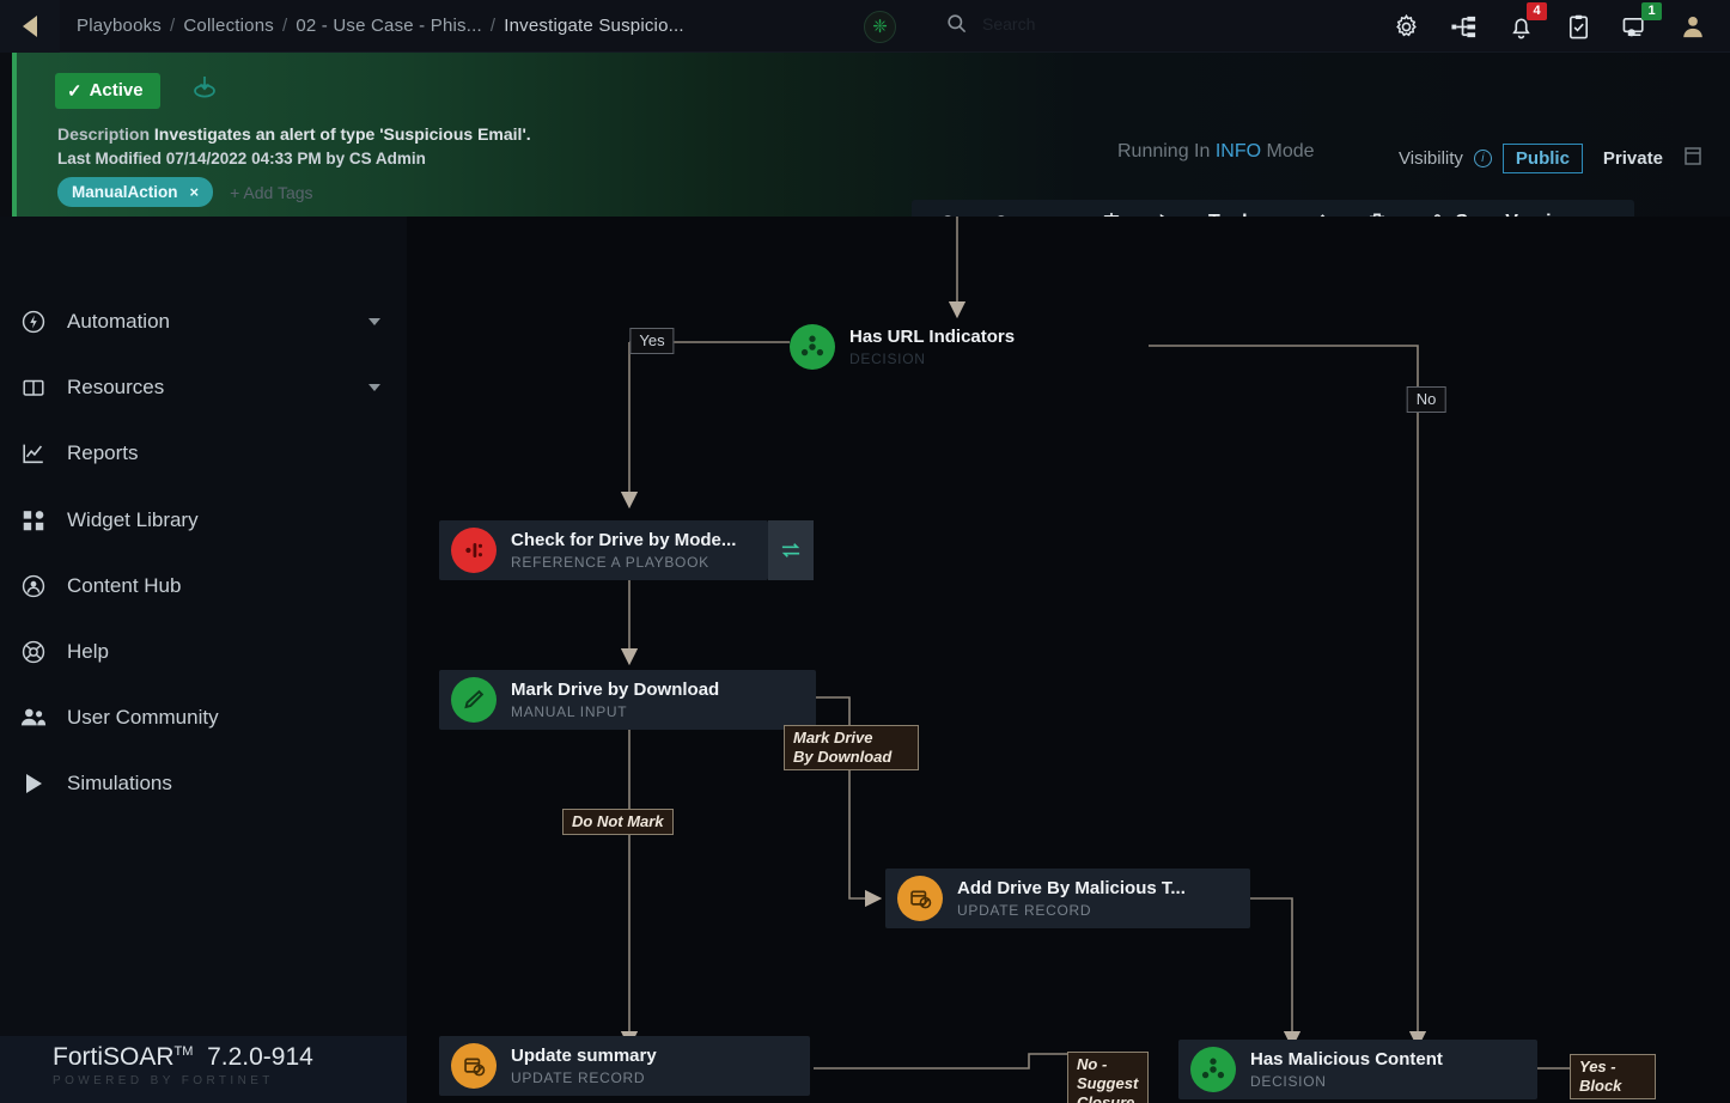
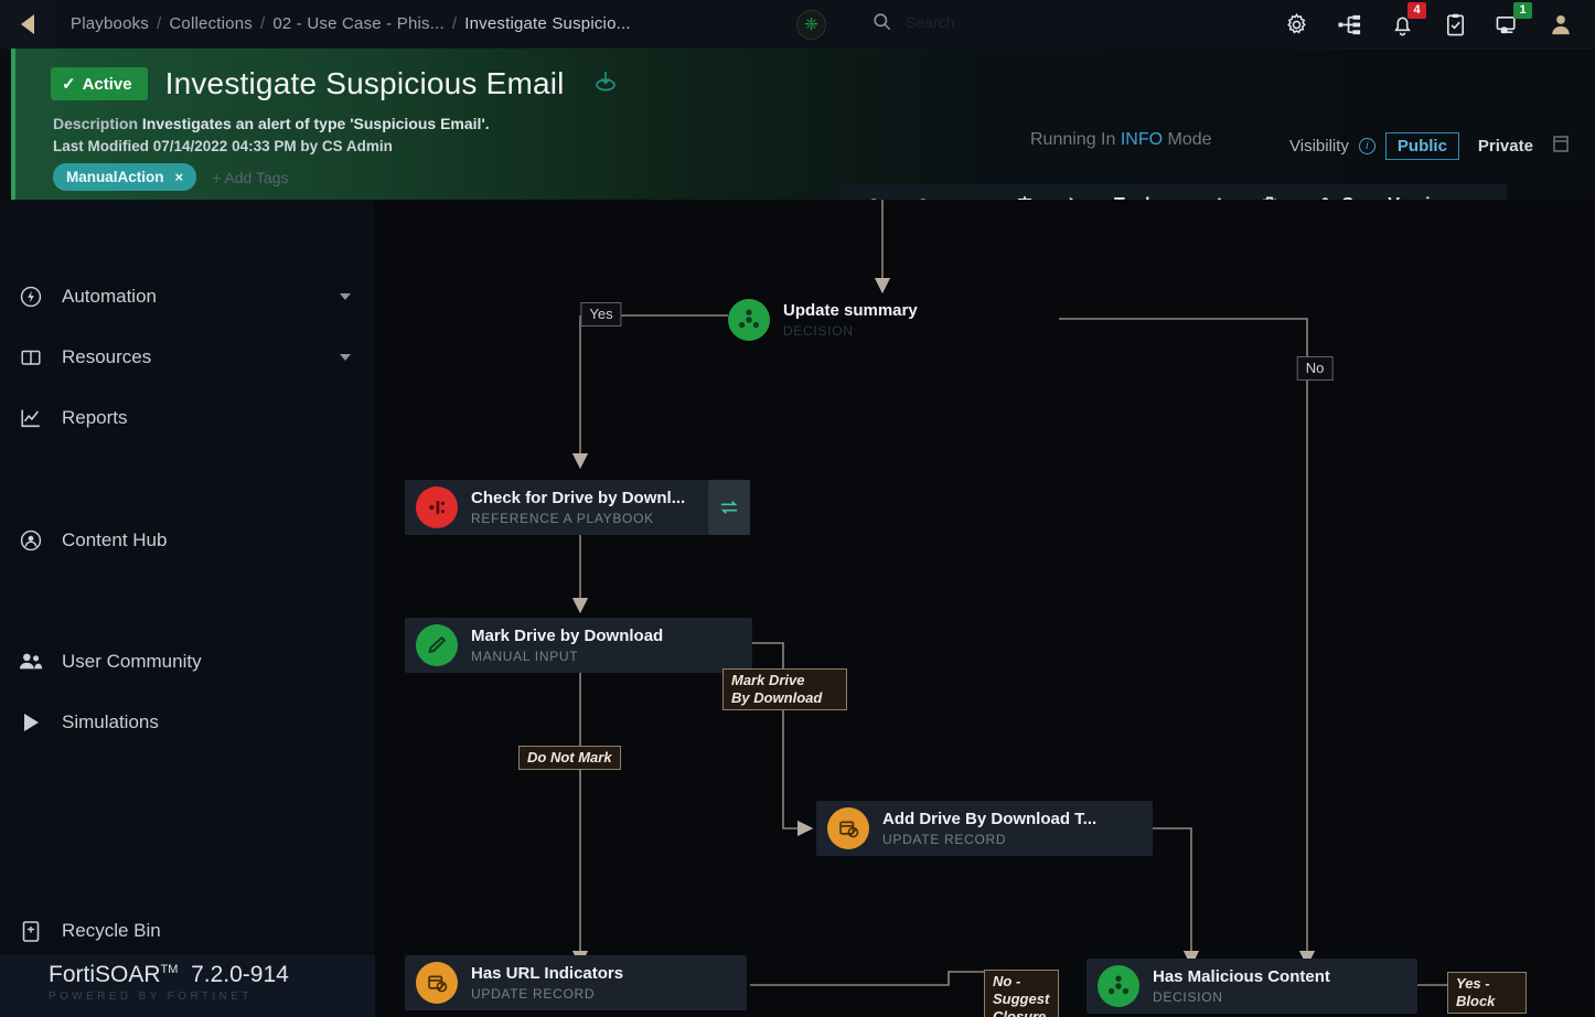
  Playbooks
  /
  Collections
  /
  02 - Use Case - Phis...
  /
  Investigate Suspicio...
  ❈
  4
  1
  ✓
  Active
+ Investigate Suspicious Email
  Description Investigates an alert of type 'Suspicious Email'.
  Last Modified 07/14/2022 04:33 PM by CS Admin
  ManualAction
  ×
  + Add Tags
  Running In INFO Mode
  Visibility
  i
  Public
  Private
  Automation
  Resources
  Reports
- Widget Library
  Content Hub
- Help
  User Community
  Simulations
+ Recycle Bin
  FortiSOARTM 7.2.0-914
  POWERED BY FORTINET
- Has URL Indicators
+ Update summary
  DECISION
- Check for Drive by Mode...
+ Check for Drive by Downl...
  REFERENCE A PLAYBOOK
  Mark Drive by Download
  MANUAL INPUT
- Add Drive By Malicious T...
+ Add Drive By Download T...
  UPDATE RECORD
- Update summary
+ Has URL Indicators
  UPDATE RECORD
  Has Malicious Content
  DECISION
  Yes
  No
  Mark Drive
  By Download
  Do Not Mark
  No -
  Suggest
  Yes -
  Block
